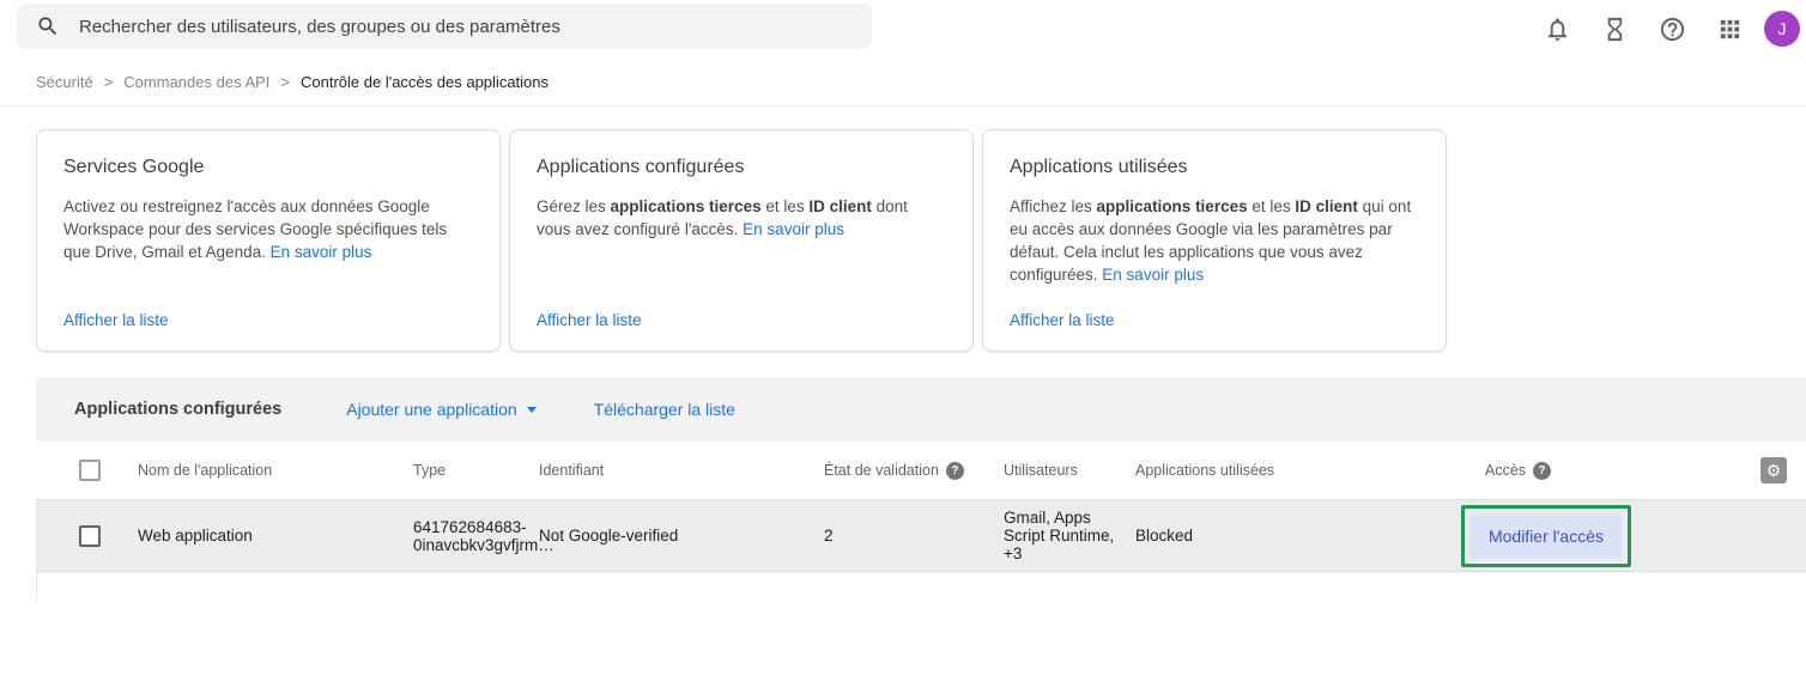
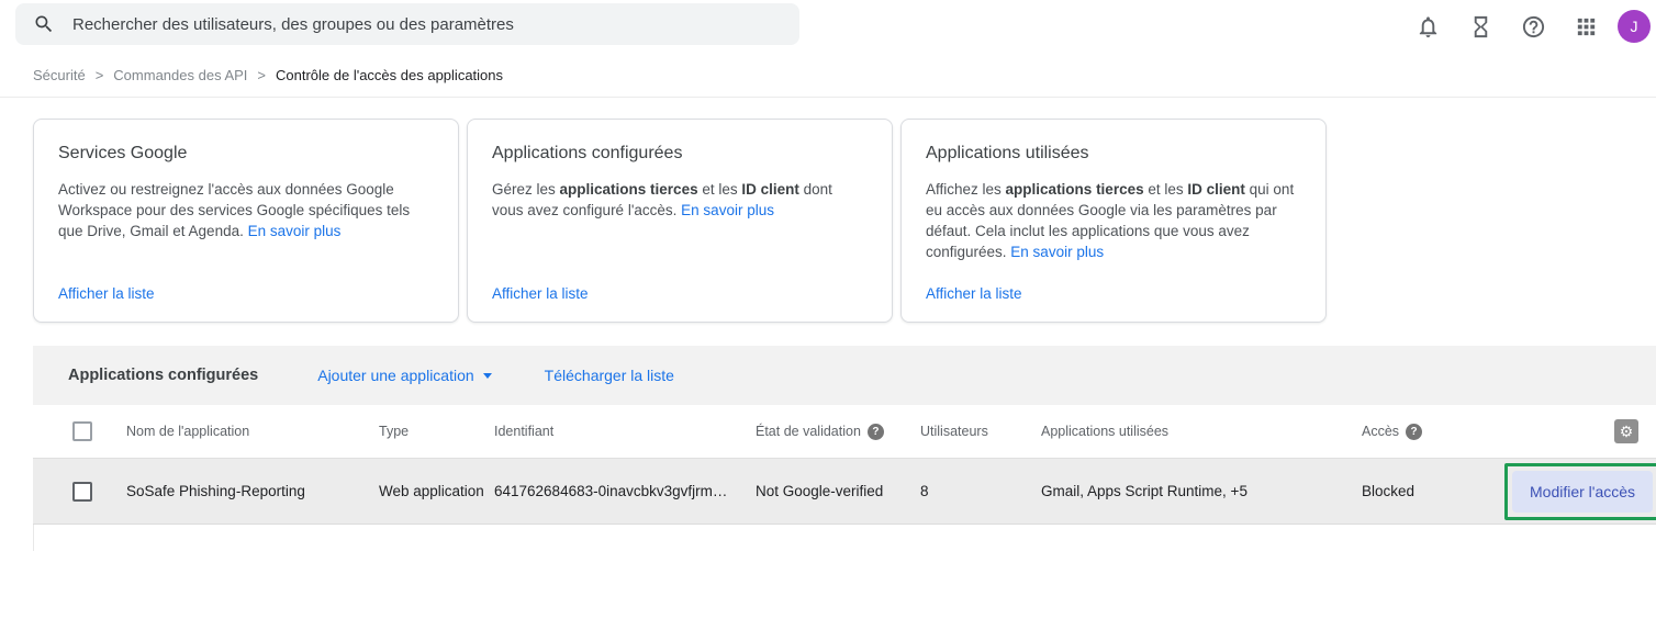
  Rechercher des utilisateurs, des groupes ou des paramètres
  J
  Sécurité
  >
  Commandes des API
  >
  Contrôle de l'accès des applications
  Services Google
  Activez ou restreignez l'accès aux données Google Workspace pour des services Google spécifiques tels que Drive, Gmail et Agenda. En savoir plus
  Afficher la liste
  Applications configurées
  Gérez les applications tierces et les ID client dont vous avez configuré l'accès. En savoir plus
  Afficher la liste
  Applications utilisées
  Affichez les applications tierces et les ID client qui ont eu accès aux données Google via les paramètres par défaut. Cela inclut les applications que vous avez configurées. En savoir plus
  Afficher la liste
  Applications configurées
  Ajouter une application
  Télécharger la liste
  Nom de l'application
  Type
  Identifiant
  État de validation
  ?
  Utilisateurs
  Applications utilisées
  Accès
  ?
  ⚙
+ SoSafe Phishing-Reporting
  Web application
  641762684683-0inavcbkv3gvfjrm…
  Not Google-verified
- 2
+ 8
- Gmail, Apps Script Runtime, +3
+ Gmail, Apps Script Runtime, +5
  Blocked
  Modifier l'accès
